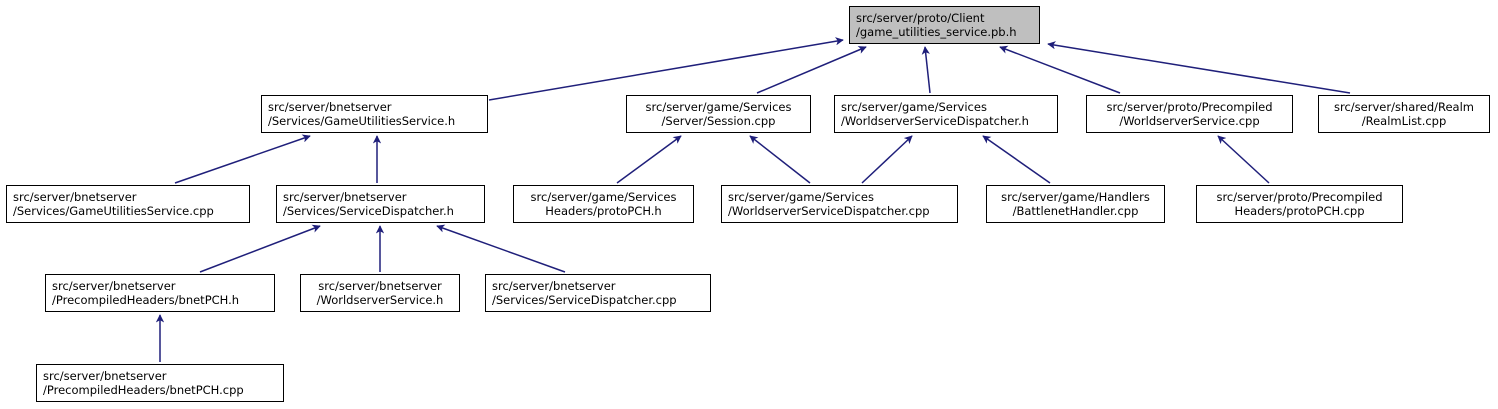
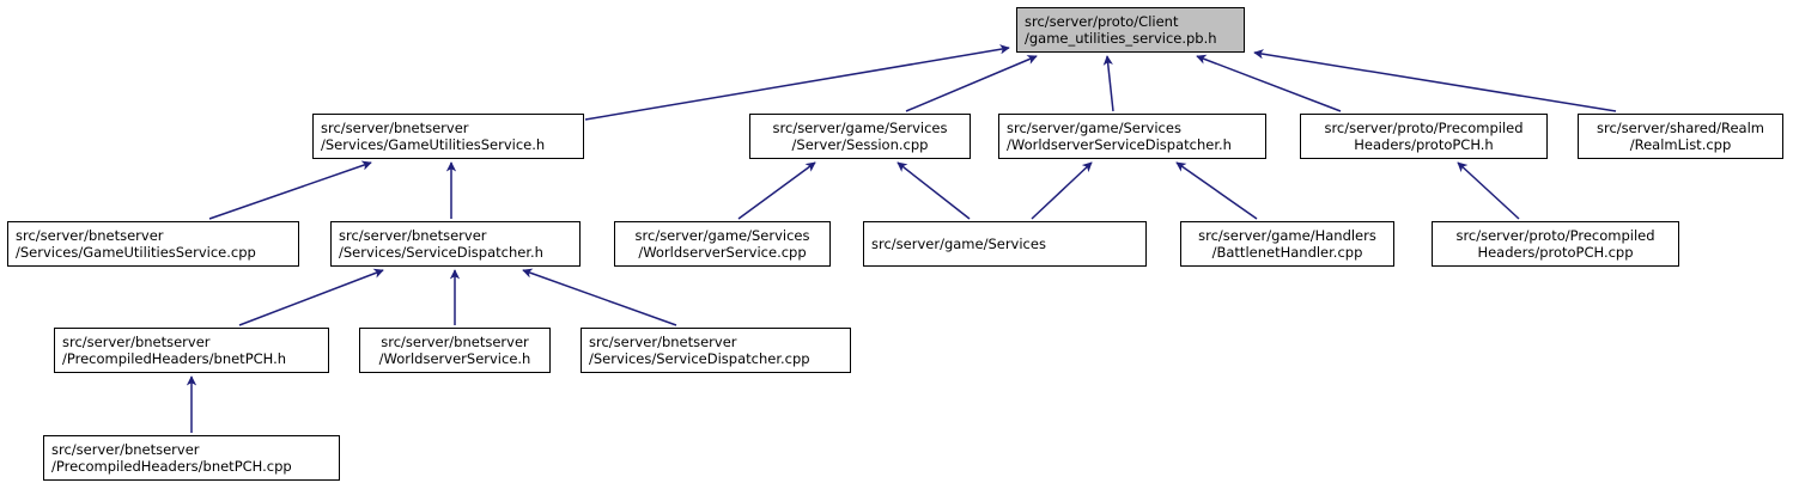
  src/server/proto/Client
  /game_utilities_service.pb.h
  src/server/bnetserver
  /Services/GameUtilitiesService.h
  src/server/game/Services
  /Server/Session.cpp
  src/server/game/Services
  /WorldserverServiceDispatcher.h
  src/server/proto/Precompiled
- /WorldserverService.cpp
+ Headers/protoPCH.h
  src/server/shared/Realm
  /RealmList.cpp
  src/server/bnetserver
  /Services/GameUtilitiesService.cpp
  src/server/bnetserver
  /Services/ServiceDispatcher.h
  src/server/game/Services
- Headers/protoPCH.h
+ /WorldserverService.cpp
  src/server/game/Services
- /WorldserverServiceDispatcher.cpp
  src/server/game/Handlers
  /BattlenetHandler.cpp
  src/server/proto/Precompiled
  Headers/protoPCH.cpp
  src/server/bnetserver
  /PrecompiledHeaders/bnetPCH.h
  src/server/bnetserver
  /WorldserverService.h
  src/server/bnetserver
  /Services/ServiceDispatcher.cpp
  src/server/bnetserver
  /PrecompiledHeaders/bnetPCH.cpp
